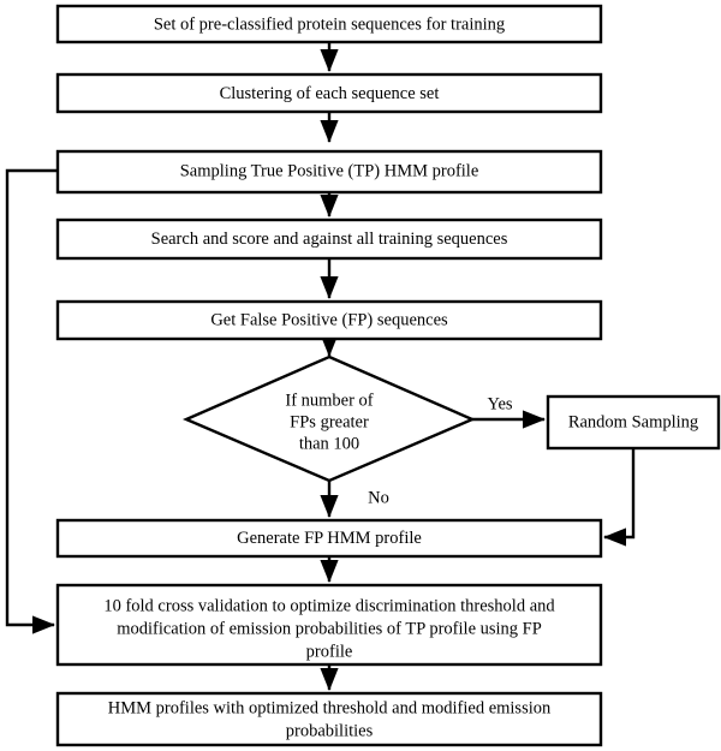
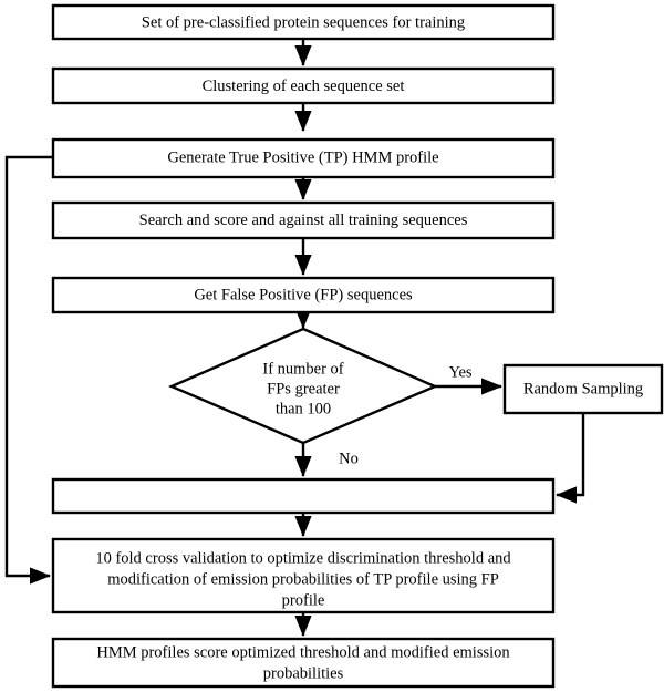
  Set of pre-classified protein sequences for training
  Clustering of each sequence set
- Sampling True Positive (TP) HMM profile
+ Generate True Positive (TP) HMM profile
  Search and score and against all training sequences
  Get False Positive (FP) sequences
  If number of
  FPs greater
  than 100
  Random Sampling
- Generate FP HMM profile
  10 fold cross validation to optimize discrimination threshold and
  modification of emission probabilities of TP profile using FP
  profile
- HMM profiles with optimized threshold and modified emission
+ HMM profiles score optimized threshold and modified emission
  probabilities
  Yes
  No
